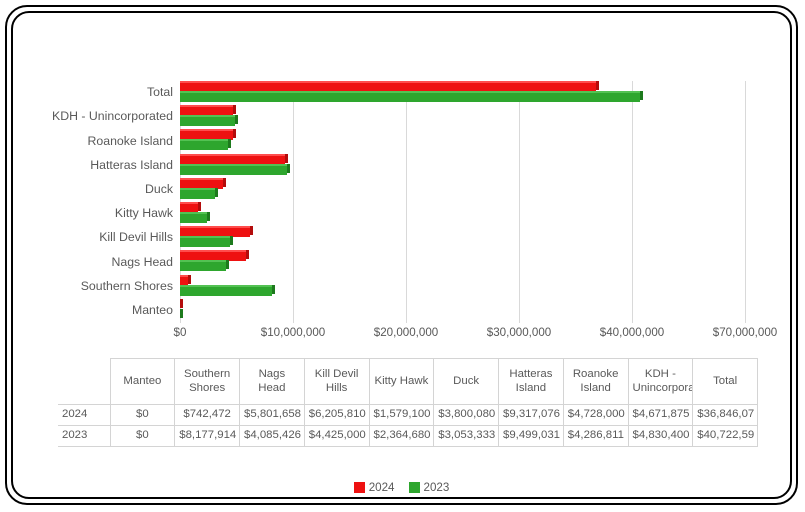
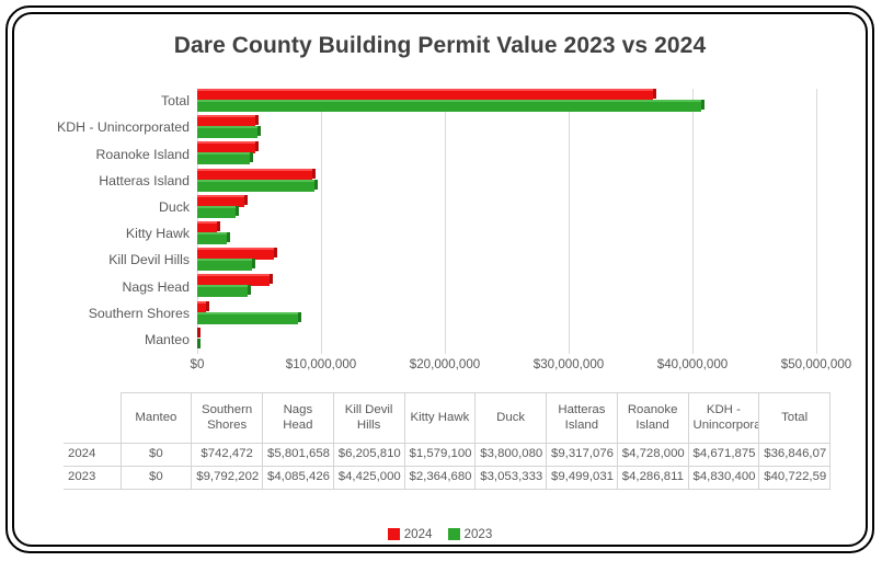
+ Dare County Building Permit Value 2023 vs 2024
  Total
  KDH - Unincorporated
  Roanoke Island
  Hatteras Island
  Duck
  Kitty Hawk
  Kill Devil Hills
  Nags Head
  Southern Shores
  Manteo
  $0
  $10,000,000
  $20,000,000
  $30,000,000
  $40,000,000
- $70,000,000
+ $50,000,000
  	Manteo	Southern Shores	Nags Head	Kill Devil Hills	Kitty Hawk	Duck	Hatteras Island	Roanoke Island	KDH - Unincorpora	Total
  2024	$0	$742,472	$5,801,658	$6,205,810	$1,579,100	$3,800,080	$9,317,076	$4,728,000	$4,671,875	$36,846,07
- 2023	$0	$8,177,914	$4,085,426	$4,425,000	$2,364,680	$3,053,333	$9,499,031	$4,286,811	$4,830,400	$40,722,59
+ 2023	$0	$9,792,202	$4,085,426	$4,425,000	$2,364,680	$3,053,333	$9,499,031	$4,286,811	$4,830,400	$40,722,59
  2024
  2023
